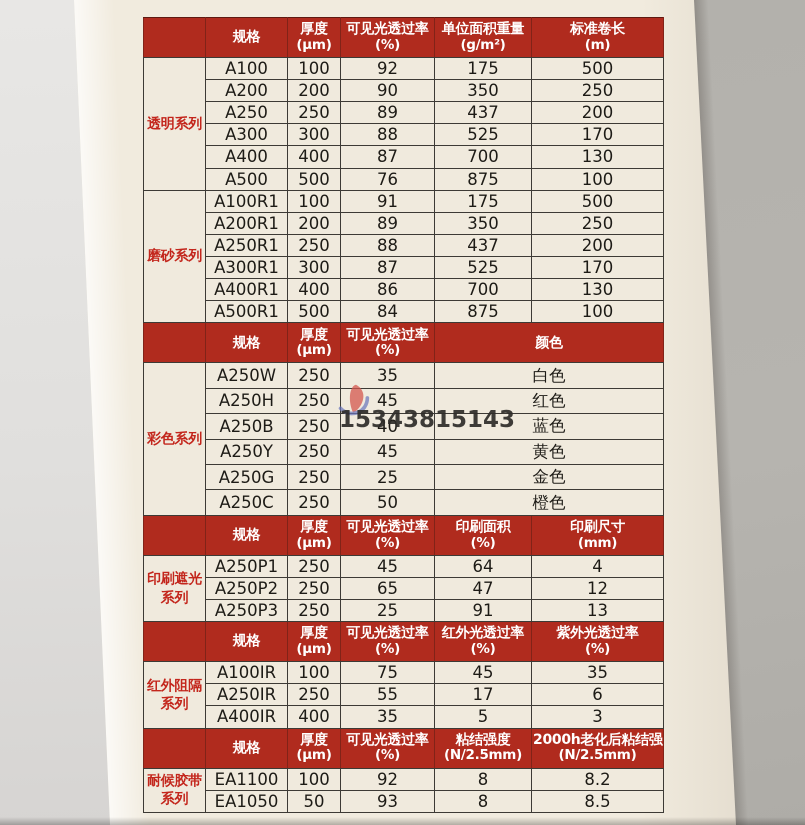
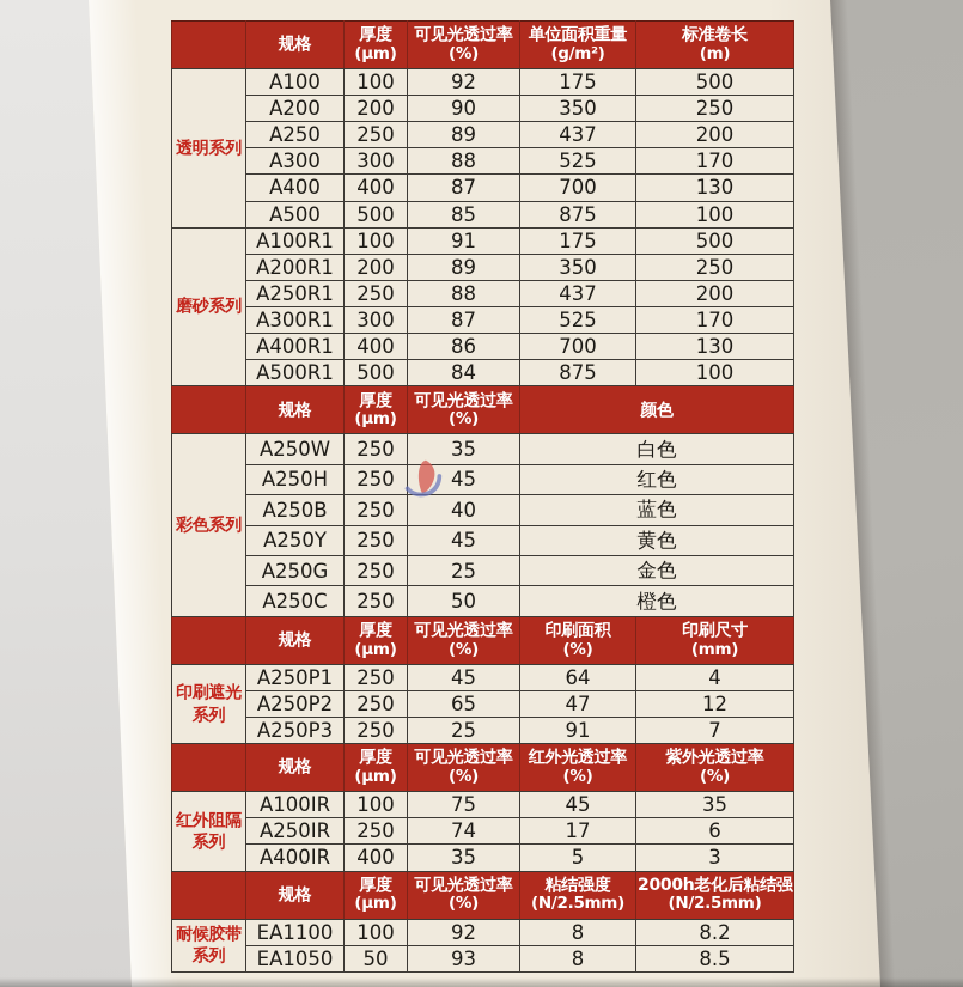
  	规格	厚度(μm)	可见光透过率(%)	单位面积重量(g/m²)	标准卷长(m)
  透明系列	A100	100	92	175	500
  A200	200	90	350	250
  A250	250	89	437	200
  A300	300	88	525	170
  A400	400	87	700	130
- A500	500	76	875	100
+ A500	500	85	875	100
  磨砂系列	A100R1	100	91	175	500
  A200R1	200	89	350	250
  A250R1	250	88	437	200
  A300R1	300	87	525	170
  A400R1	400	86	700	130
  A500R1	500	84	875	100
  	规格	厚度(μm)	可见光透过率(%)	颜色
  彩色系列	A250W	250	35	白色
  A250H	250	45	红色
  A250B	250	40	蓝色
  A250Y	250	45	黄色
  A250G	250	25	金色
  A250C	250	50	橙色
  	规格	厚度(μm)	可见光透过率(%)	印刷面积(%)	印刷尺寸(mm)
  印刷遮光 系列	A250P1	250	45	64	4
  A250P2	250	65	47	12
- A250P3	250	25	91	13
+ A250P3	250	25	91	7
  	规格	厚度(μm)	可见光透过率(%)	红外光透过率(%)	紫外光透过率(%)
  红外阻隔 系列	A100IR	100	75	45	35
- A250IR	250	55	17	6
+ A250IR	250	74	17	6
  A400IR	400	35	5	3
  	规格	厚度(μm)	可见光透过率(%)	粘结强度(N/2.5mm)	2000h老化后粘结强(N/2.5mm)
  耐候胶带 系列	EA1100	100	92	8	8.2
  EA1050	50	93	8	8.5
- 15343815143
